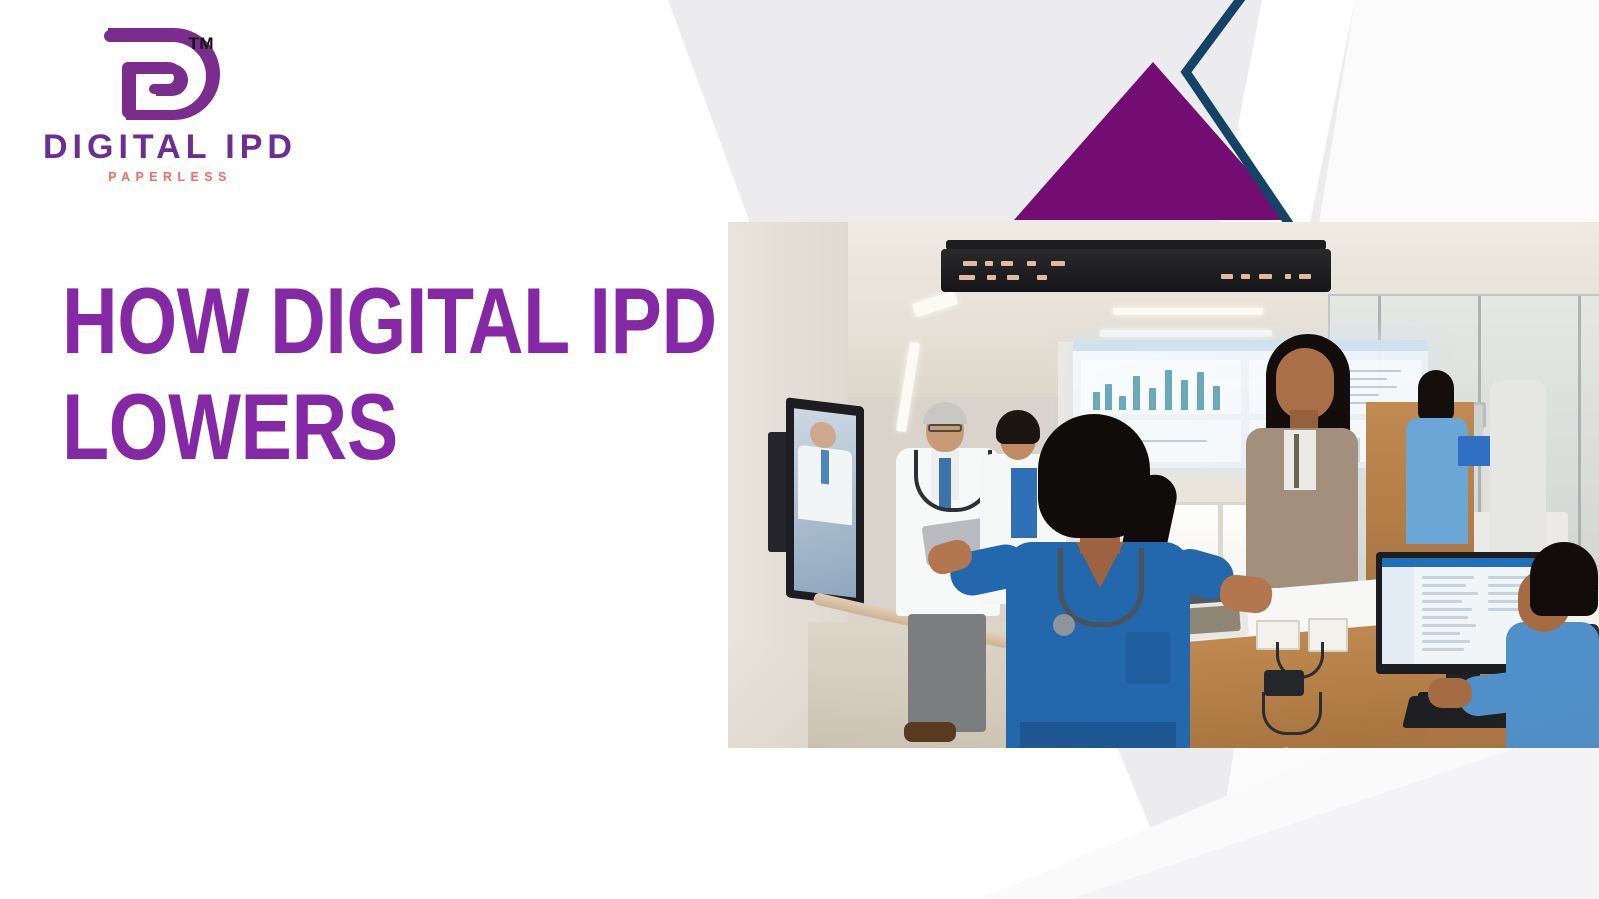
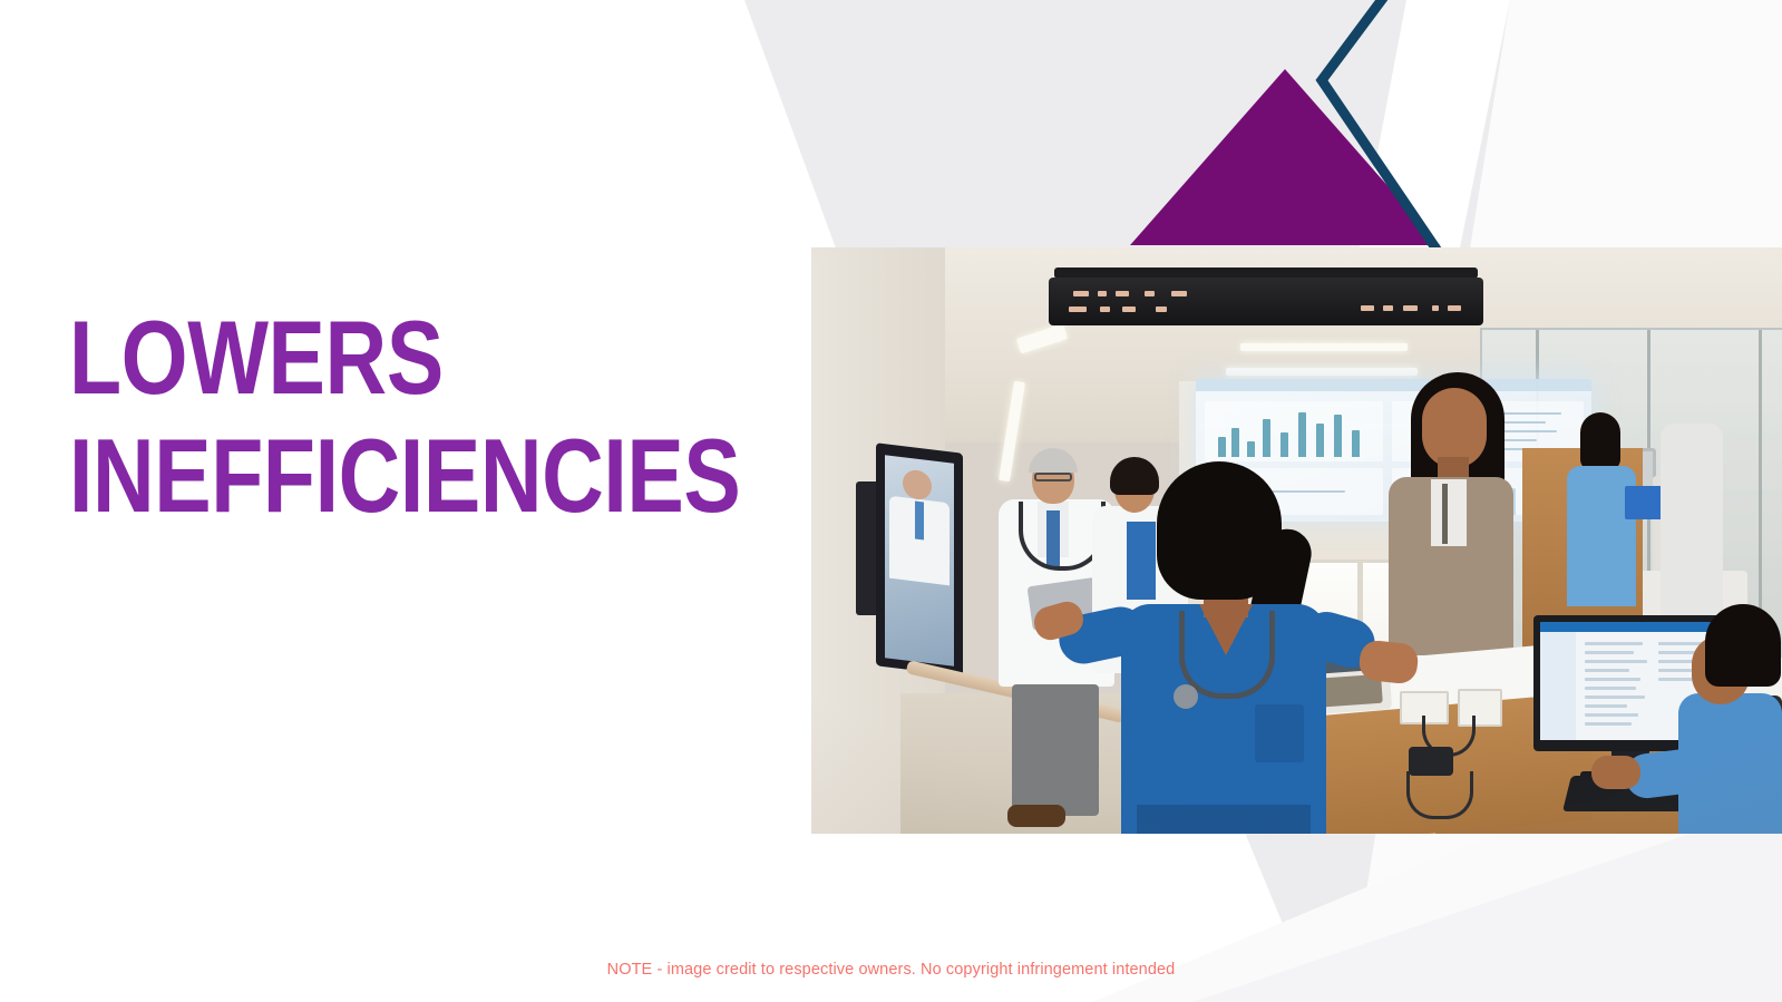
- TM
- DIGITAL IPD
- PAPERLESS
- HOW DIGITAL IPD
  LOWERS
+ INEFFICIENCIES
+ NOTE - image credit to respective owners. No copyright infringement intended
